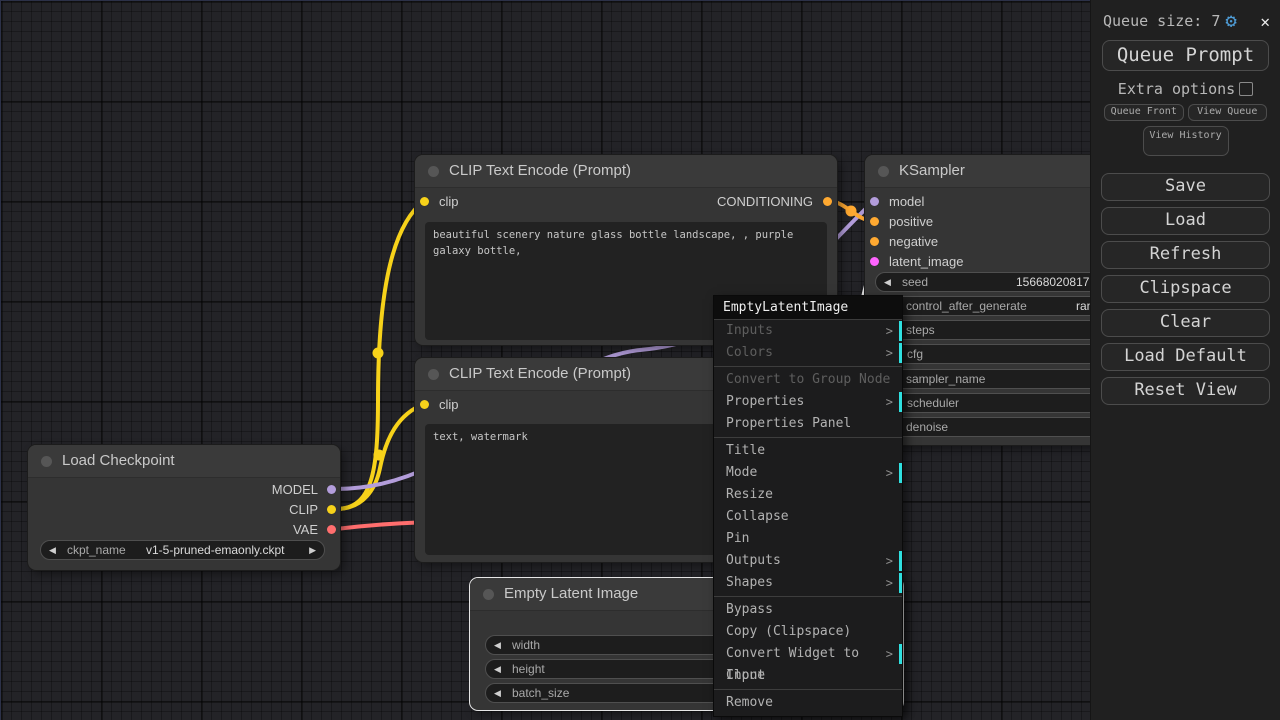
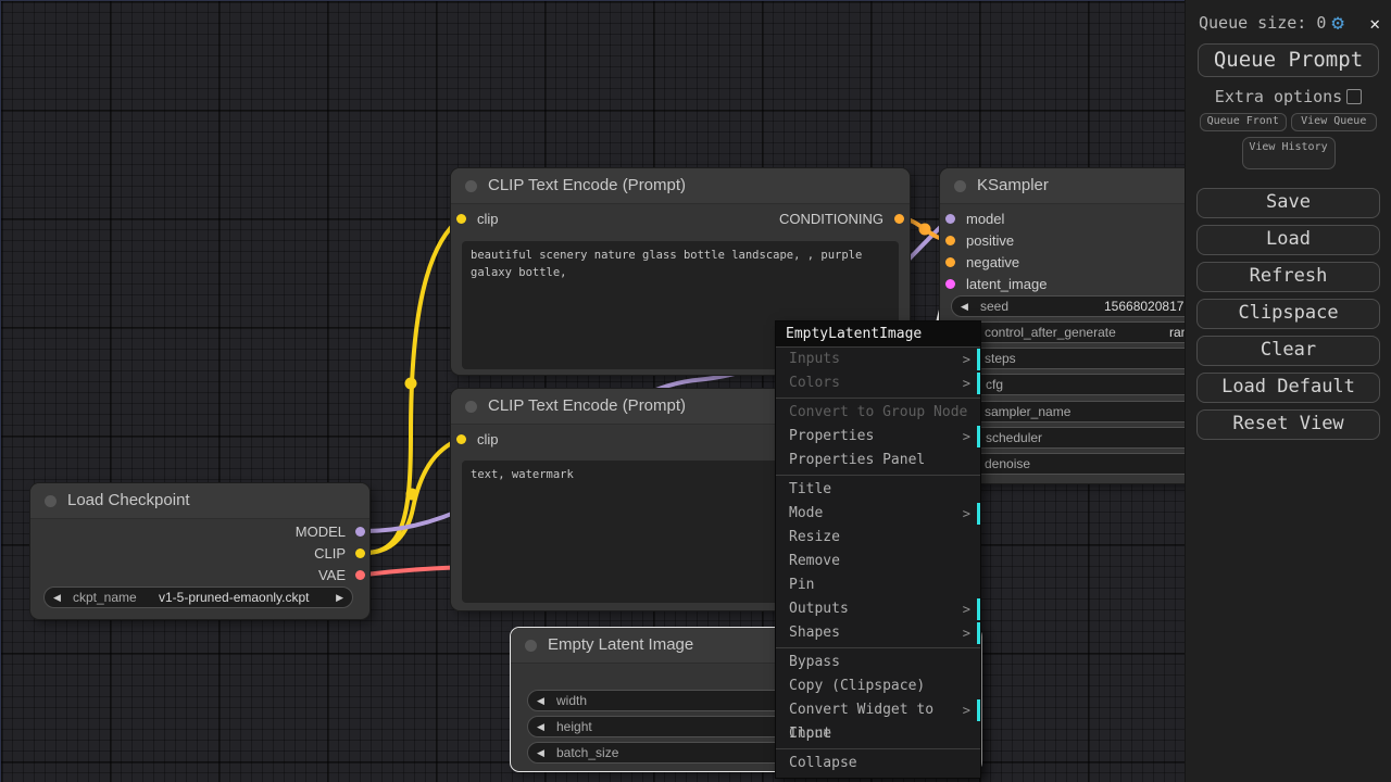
  CLIP Text Encode (Prompt)
  clip
  CONDITIONING
  beautiful scenery nature glass bottle landscape, , purple galaxy bottle,
  CLIP Text Encode (Prompt)
  clip
  text, watermark
  KSampler
  model
  positive
  negative
  latent_image
  ◀
  seed
  15668020817
  control_after_generate
  steps
  cfg
  sampler_name
  scheduler
  denoise
  Load Checkpoint
  MODEL
  CLIP
  VAE
  ◀
  ckpt_name
  v1-5-pruned-emaonly.ckpt
  ▶
  Empty Latent Image
  ◀
  width
  ◀
  height
  ◀
  batch_size
  EmptyLatentImage
  Inputs
  >
  Colors
  >
  Convert to Group Node
  Properties
  >
  Properties Panel
  Title
  Mode
  >
  Resize
- Collapse
+ Remove
  Pin
  Outputs
  >
  Shapes
  >
  Bypass
  Copy (Clipspace)
  Convert Widget to Input
  >
  Clone
- Remove
+ Collapse
- Queue size: 7
+ Queue size: 0
  ⚙
  ✕
  Queue Prompt
  Extra options
  Queue Front
  View Queue
  View History
  Save
  Load
  Refresh
  Clipspace
  Clear
  Load Default
  Reset View
